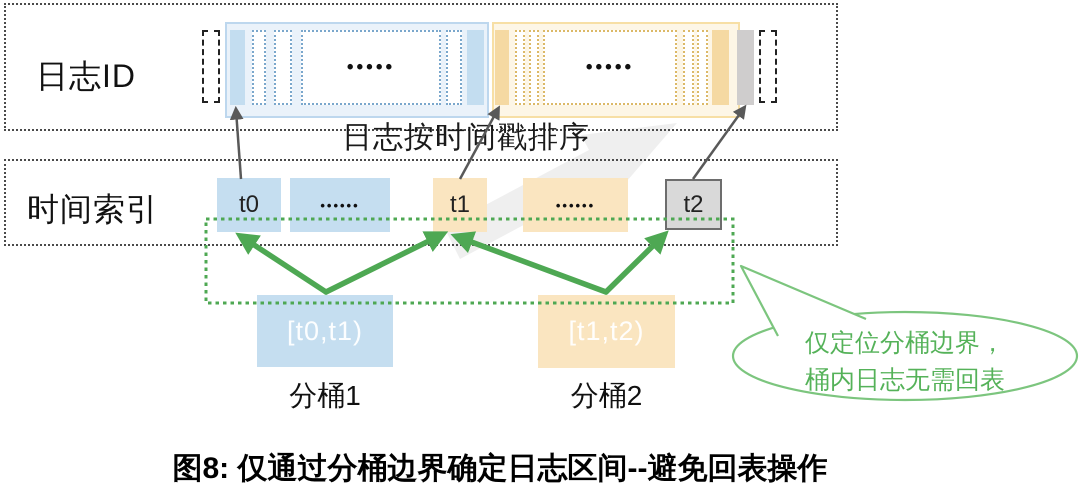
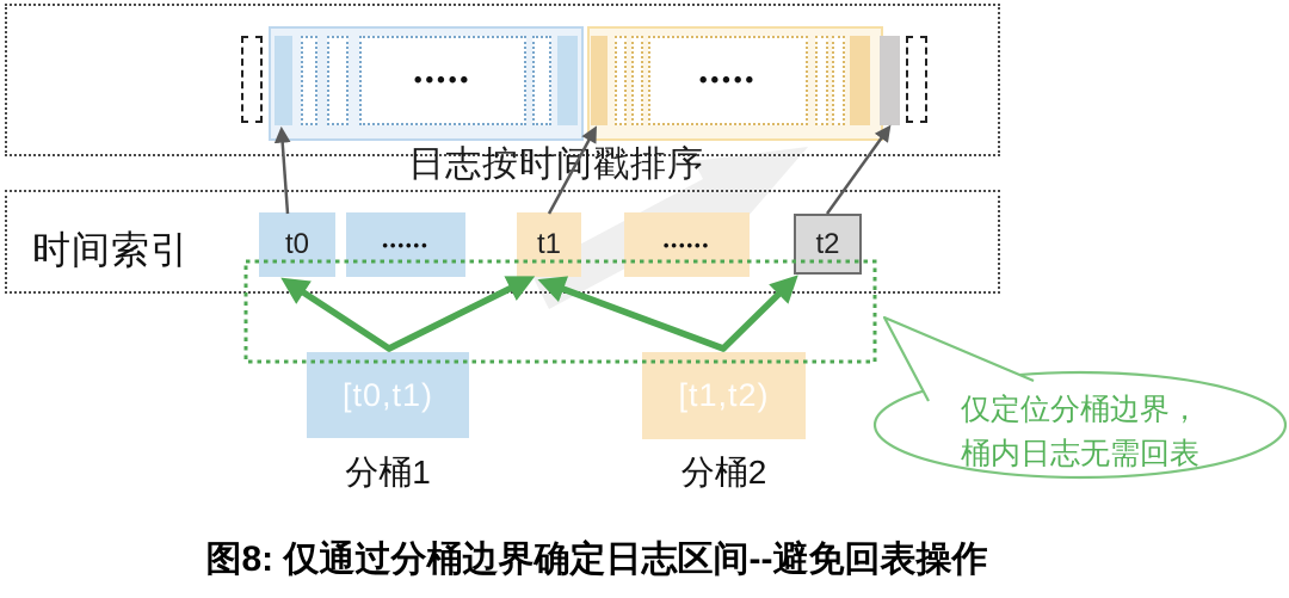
- 日志ID
  •••••
  •••••
  日志按时戳排序
  时间索引
  t0
  ••••••
  t1
  ••••••
  t2
  [t0,t1)
  [t1,t2)
  分桶1
  分桶2
  仅定位分桶边界，
  桶内日志无需回表
  图8: 仅通过分桶边界确定日志区间--避免回表操作
